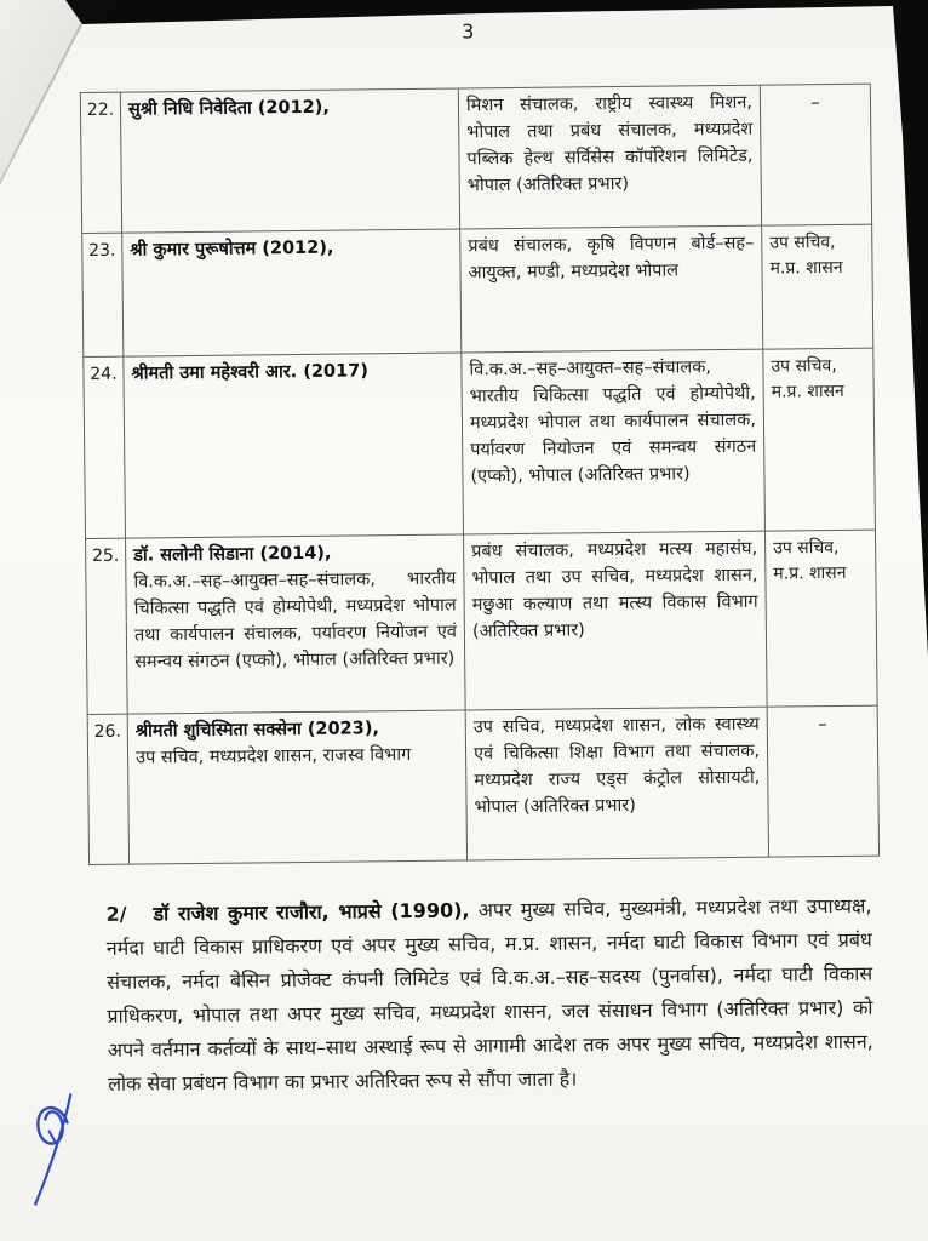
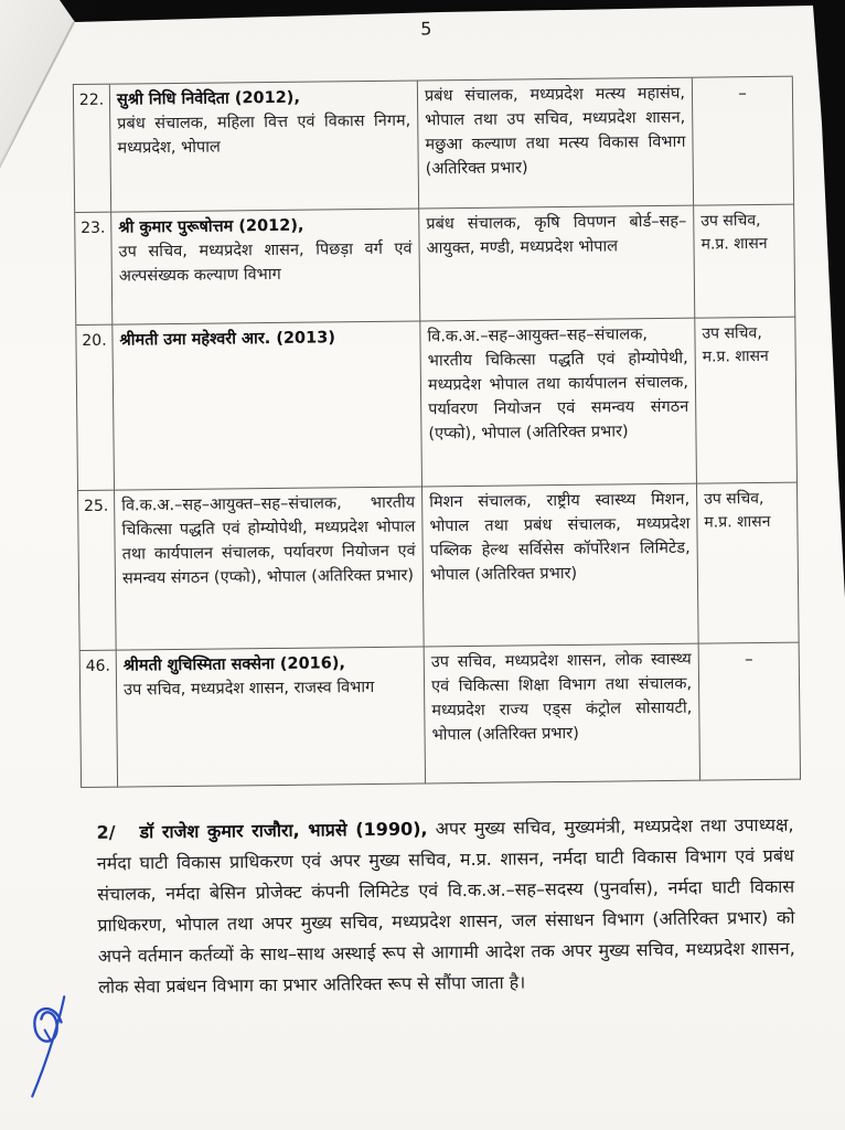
- 3
+ 5
  22.
  सुश्री निधि निवेदिता (2012),
+ प्रबंध संचालक, महिला वित्त एवं विकास निगम, मध्यप्रदेश, भोपाल
- मिशन संचालक, राष्ट्रीय स्वास्थ्य मिशन, भोपाल तथा प्रबंध संचालक, मध्यप्रदेश पब्लिक हेल्थ सर्विसेस कॉर्पोरेशन लिमिटेड, भोपाल (अतिरिक्त प्रभार)
+ प्रबंध संचालक, मध्यप्रदेश मत्स्य महासंघ, भोपाल तथा उप सचिव, मध्यप्रदेश शासन, मछुआ कल्याण तथा मत्स्य विकास विभाग (अतिरिक्त प्रभार)
  –
  23.
  श्री कुमार पुरूषोत्तम (2012),
+ उप सचिव, मध्यप्रदेश शासन, पिछड़ा वर्ग एवं अल्पसंख्यक कल्याण विभाग
  प्रबंध संचालक, कृषि विपणन बोर्ड–सह–आयुक्त, मण्डी, मध्यप्रदेश भोपाल
  उप सचिव, म.प्र. शासन
- 24.
+ 20.
- श्रीमती उमा महेश्वरी आर. (2017)
+ श्रीमती उमा महेश्वरी आर. (2013)
  वि.क.अ.–सह–आयुक्त–सह–संचालक, भारतीय चिकित्सा पद्धति एवं होम्योपेथी, मध्यप्रदेश भोपाल तथा कार्यपालन संचालक, पर्यावरण नियोजन एवं समन्वय संगठन (एप्को), भोपाल (अतिरिक्त प्रभार)
  उप सचिव, म.प्र. शासन
  25.
- डॉ. सलोनी सिडाना (2014),
  वि.क.अ.–सह–आयुक्त–सह–संचालक, भारतीय चिकित्सा पद्धति एवं होम्योपेथी, मध्यप्रदेश भोपाल तथा कार्यपालन संचालक, पर्यावरण नियोजन एवं समन्वय संगठन (एप्को), भोपाल (अतिरिक्त प्रभार)
- प्रबंध संचालक, मध्यप्रदेश मत्स्य महासंघ, भोपाल तथा उप सचिव, मध्यप्रदेश शासन, मछुआ कल्याण तथा मत्स्य विकास विभाग (अतिरिक्त प्रभार)
+ मिशन संचालक, राष्ट्रीय स्वास्थ्य मिशन, भोपाल तथा प्रबंध संचालक, मध्यप्रदेश पब्लिक हेल्थ सर्विसेस कॉर्पोरेशन लिमिटेड, भोपाल (अतिरिक्त प्रभार)
  उप सचिव, म.प्र. शासन
- 26.
+ 46.
- श्रीमती शुचिस्मिता सक्सेना (2023),
+ श्रीमती शुचिस्मिता सक्सेना (2016),
  उप सचिव, मध्यप्रदेश शासन, राजस्व विभाग
  उप सचिव, मध्यप्रदेश शासन, लोक स्वास्थ्य एवं चिकित्सा शिक्षा विभाग तथा संचालक, मध्यप्रदेश राज्य एड्स कंट्रोल सोसायटी, भोपाल (अतिरिक्त प्रभार)
  –
  2/ डॉ राजेश कुमार राजौरा, भाप्रसे (1990), अपर मुख्य सचिव, मुख्यमंत्री, मध्यप्रदेश तथा उपाध्यक्ष, नर्मदा घाटी विकास प्राधिकरण एवं अपर मुख्य सचिव, म.प्र. शासन, नर्मदा घाटी विकास विभाग एवं प्रबंध संचालक, नर्मदा बेसिन प्रोजेक्ट कंपनी लिमिटेड एवं वि.क.अ.–सह–सदस्य (पुनर्वास), नर्मदा घाटी विकास प्राधिकरण, भोपाल तथा अपर मुख्य सचिव, मध्यप्रदेश शासन, जल संसाधन विभाग (अतिरिक्त प्रभार) को अपने वर्तमान कर्तव्यों के साथ–साथ अस्थाई रूप से आगामी आदेश तक अपर मुख्य सचिव, मध्यप्रदेश शासन, लोक सेवा प्रबंधन विभाग का प्रभार अतिरिक्त रूप से सौंपा जाता है।
